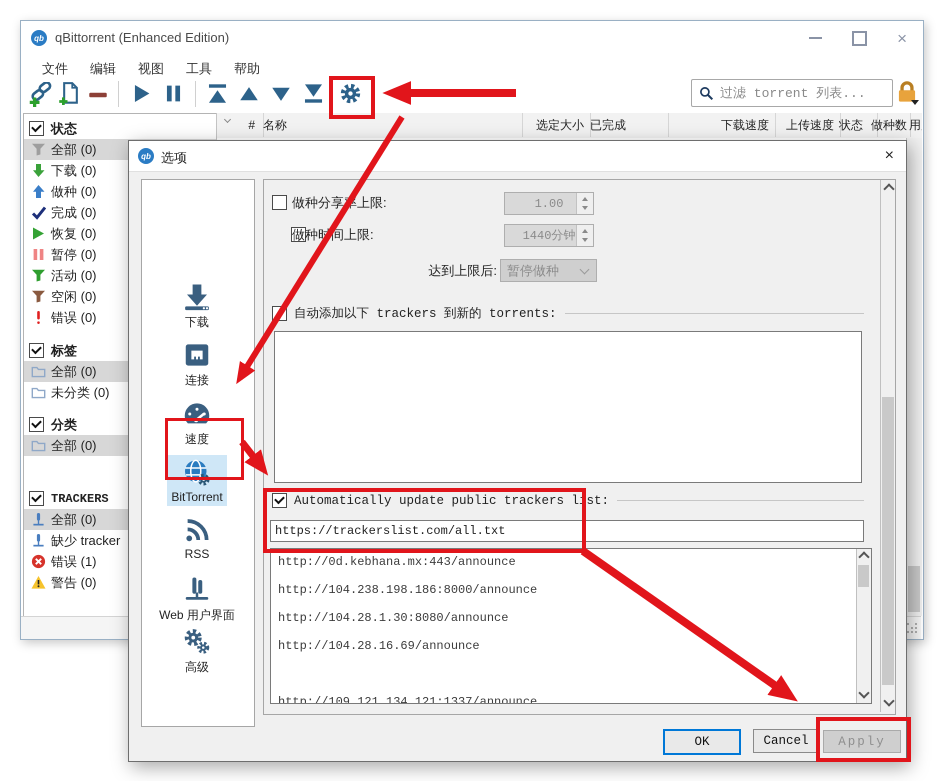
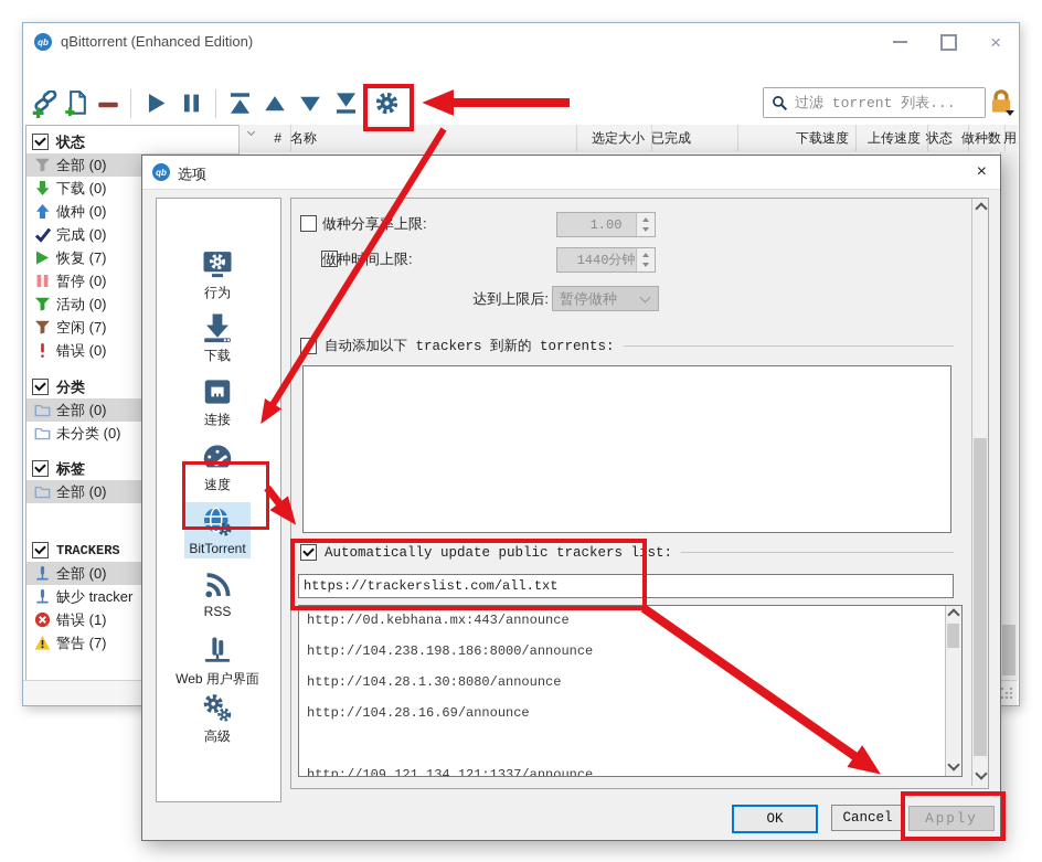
  qb
  qBittorrent (Enhanced Edition)
  ×
- 文件
- 编辑
- 视图
- 工具
- 帮助
  过滤 torrent 列表...
  状态
  全部 (0)
  下载 (0)
  做种 (0)
  完成 (0)
- 恢复 (0)
+ 恢复 (7)
  暂停 (0)
  活动 (0)
- 空闲 (0)
+ 空闲 (7)
  错误 (0)
- 标签
+ 分类
  全部 (0)
  未分类 (0)
- 分类
+ 标签
  全部 (0)
  TRACKERS
  全部 (0)
  缺少 tracker
  错误 (1)
- 警告 (0)
+ 警告 (7)
  #
  名称
  选定大小
  已完成
  下载速度
  上传速度
  状态
  做种数
  qb
  选项
  ×
+ 行为
  下载
  连接
  速度
  BitTorrent
  RSS
  Web 用户界面
  高级
  做种分享上限:
  1.00
  做种时间上限:
  1440分钟
  达到上限后:
  暂停做种
  自动添加以下 trackers 到新的 torrents:
  Automatically update public trackers list:
  https://trackerslist.com/all.txt
  http://0d.kebhana.mx:443/announce
  http://104.238.198.186:8000/announce
  http://104.28.1.30:8080/announce
  http://104.28.16.69/announce
  http://109.121.134.121:1337/announce
  OK
  Cancel
  Apply
